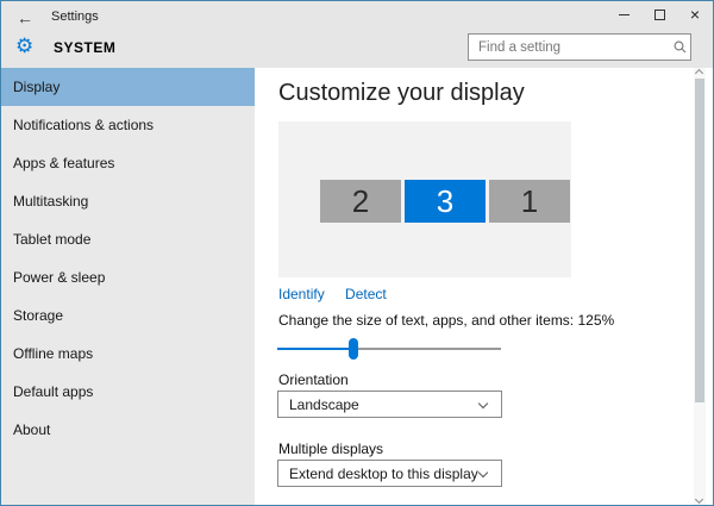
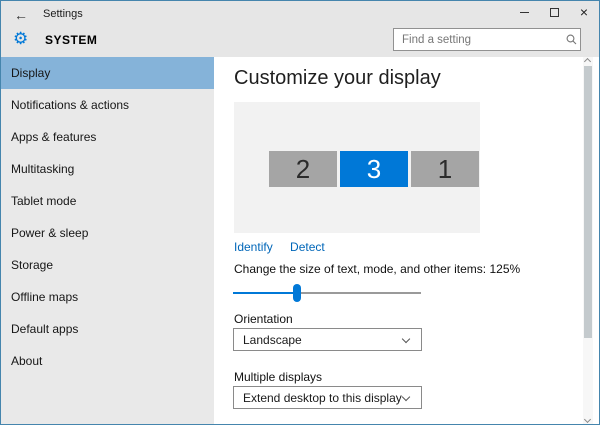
  ←
  Settings
  ×
  ⚙
  SYSTEM
  Find a setting
  Display
  Notifications & actions
  Apps & features
  Multitasking
  Tablet mode
  Power & sleep
  Storage
  Offline maps
  Default apps
  About
  Customize your display
  2
  3
  1
  Identify Detect
- Change the size of text, apps, and other items: 125%
+ Change the size of text, mode, and other items: 125%
  Orientation
  Landscape
  Multiple displays
  Extend desktop to this display
